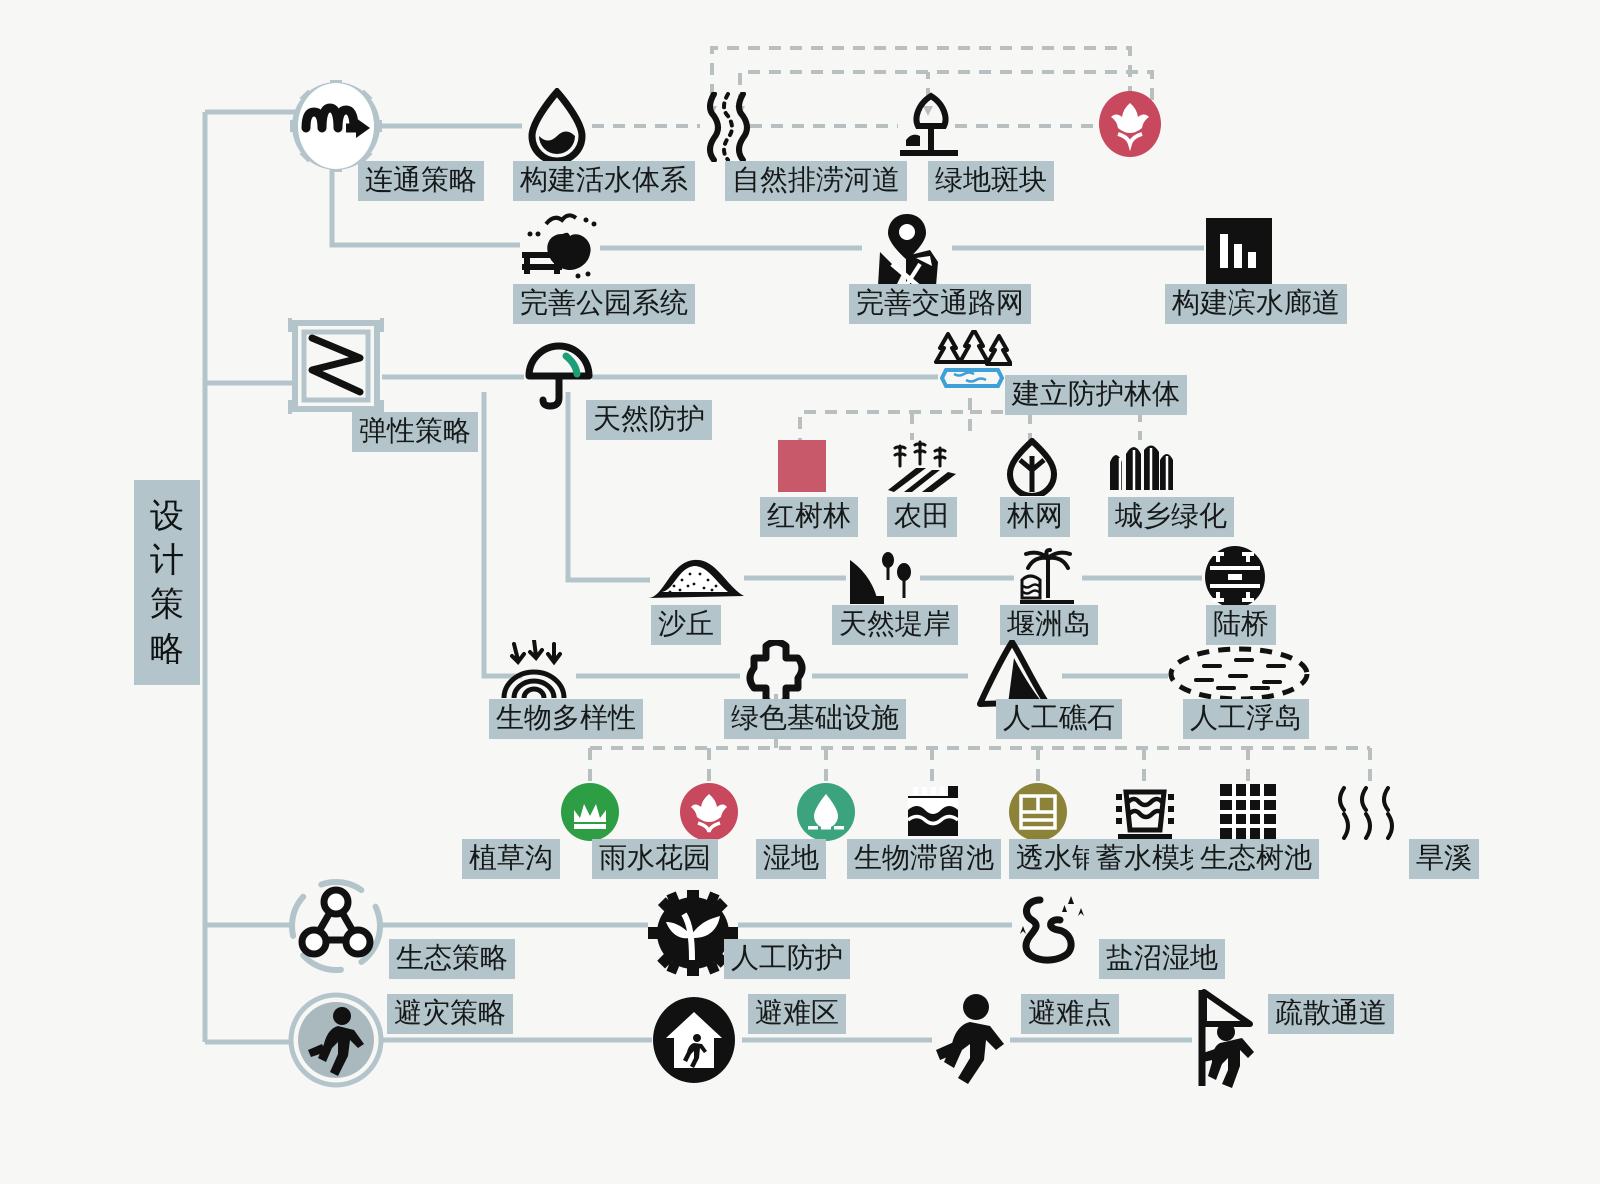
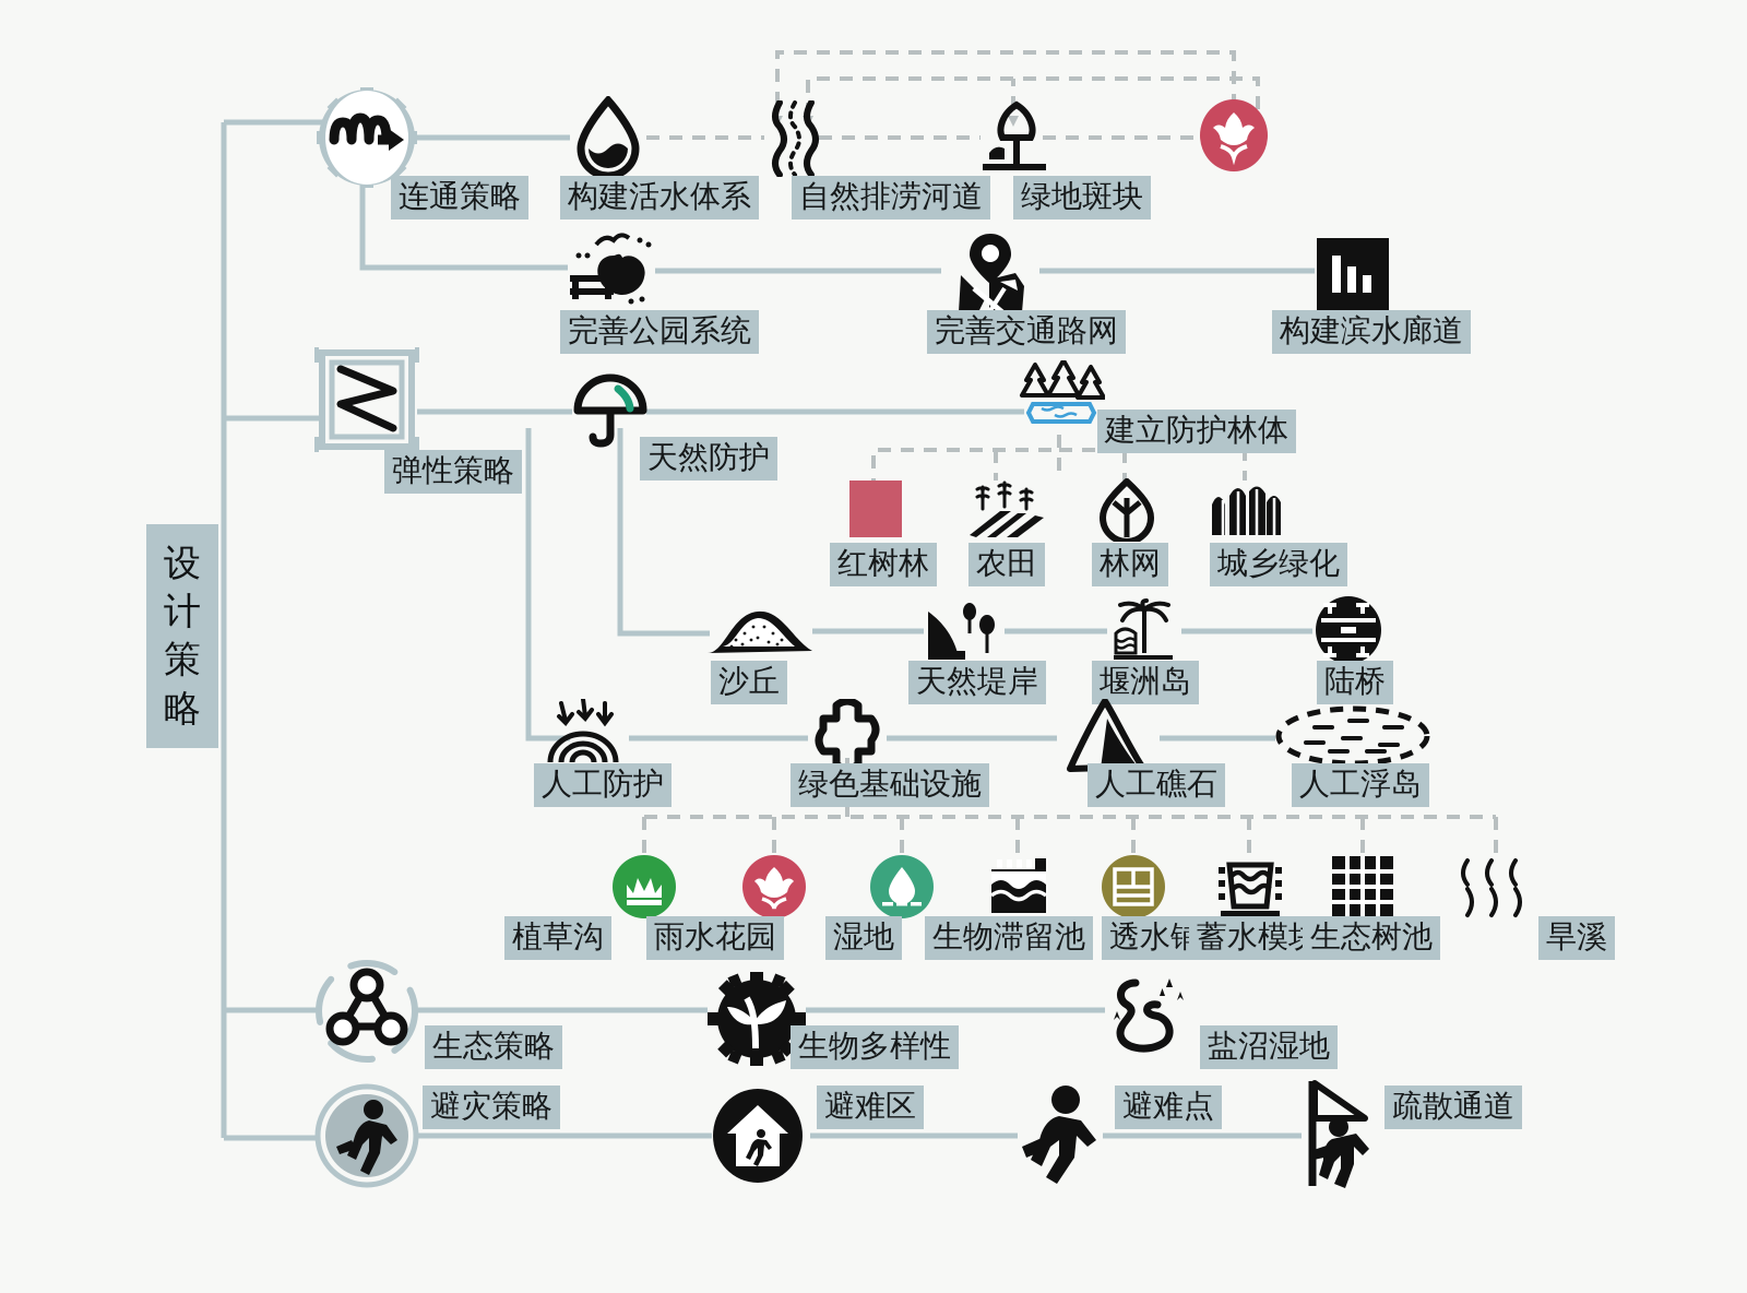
  设
  计
  策
  略
  连通策略
  构建活水体系
  自然排涝河道
  绿地斑块
  完善公园系统
  完善交通路网
  构建滨水廊道
  弹性策略
  天然防护
  建立防护林体
  红树林
  农田
  林网
  城乡绿化
  沙丘
  天然堤岸
  堰洲岛
  陆桥
- 生物多样性
+ 人工防护
  绿色基础设施
  人工礁石
  人工浮岛
  植草沟
  雨水花园
  湿地
  生物滞留池
  透水铺
  蓄水模
  生态树池
  旱溪
  生态策略
- 人工防护
+ 生物多样性
  盐沼湿地
  避灾策略
  避难区
  避难点
  疏散通道
